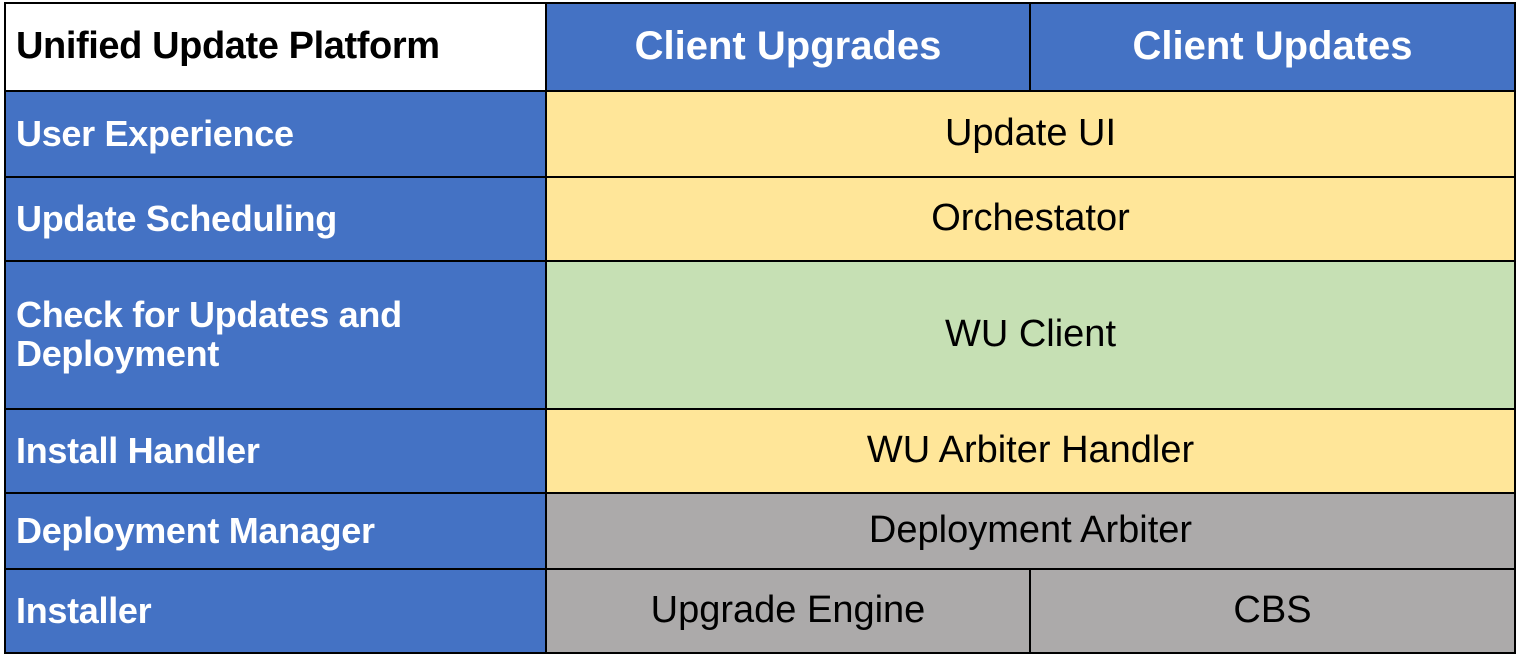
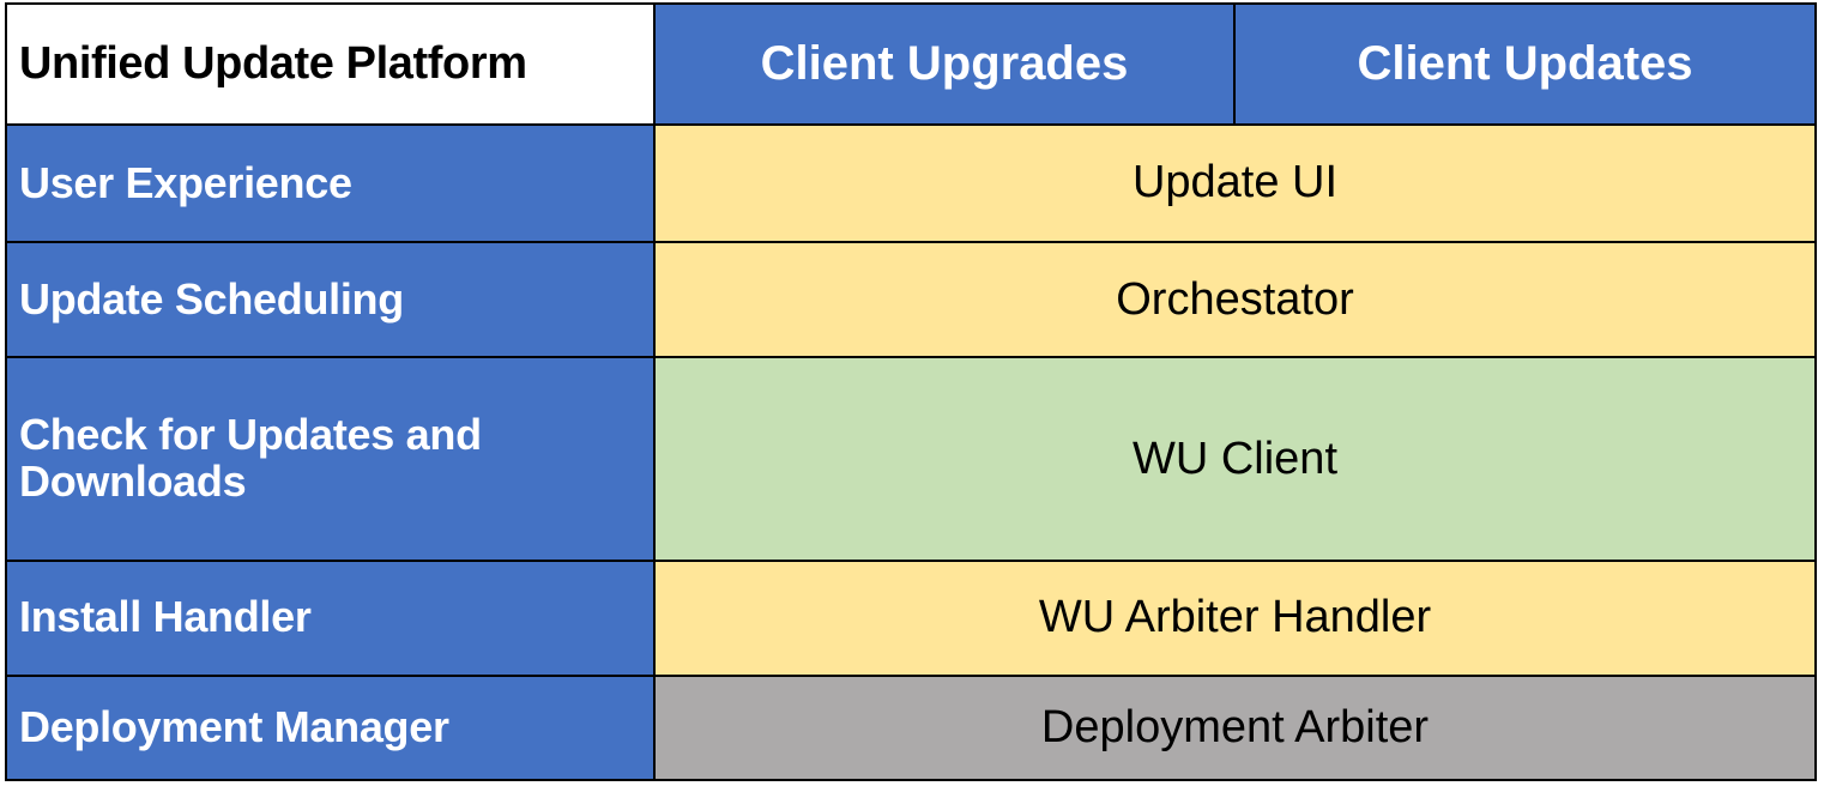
  Unified Update Platform	Client Upgrades	Client Updates
  User Experience	Update UI
  Update Scheduling	Orchestator
- Check for Updates and Deployment	WU Client
+ Check for Updates and Downloads	WU Client
  Install Handler	WU Arbiter Handler
  Deployment Manager	Deployment Arbiter
- Installer	Upgrade Engine	CBS
